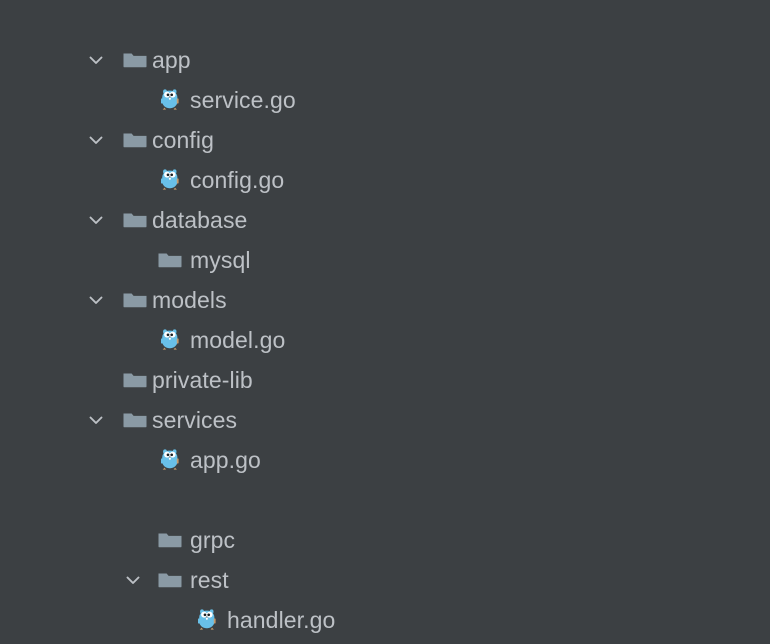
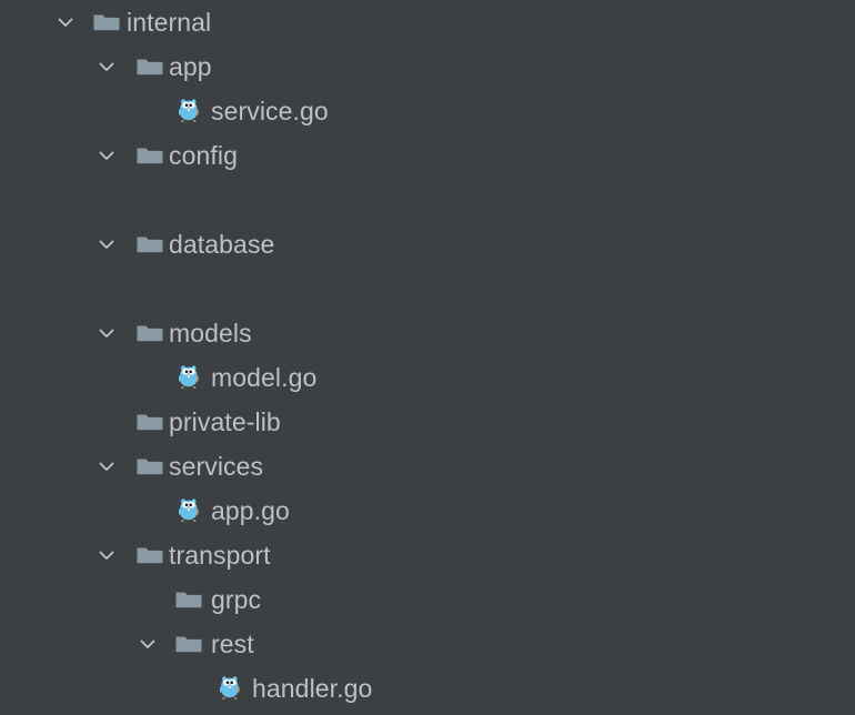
+ internal
  app
  service.go
  config
- config.go
  database
- mysql
  models
  model.go
  private-lib
  services
  app.go
+ transport
  grpc
  rest
  handler.go
